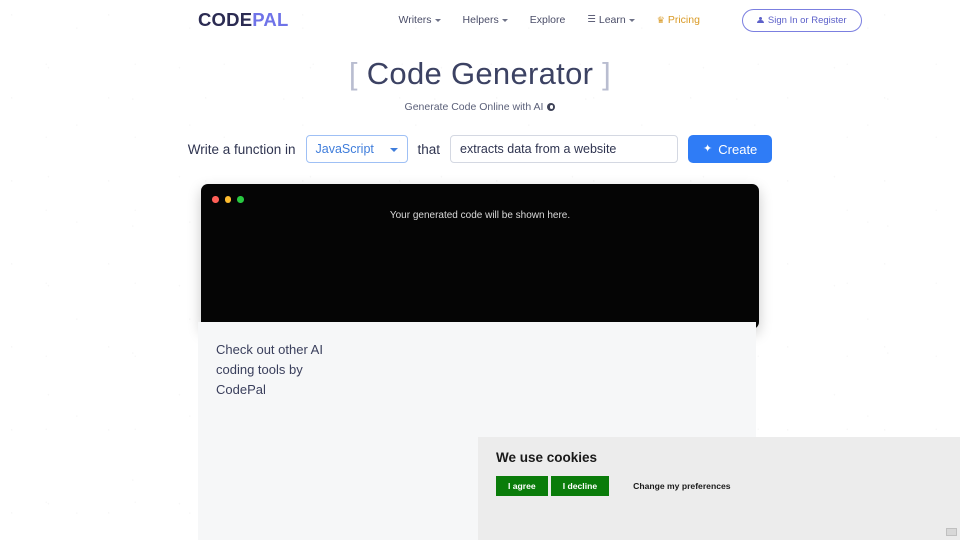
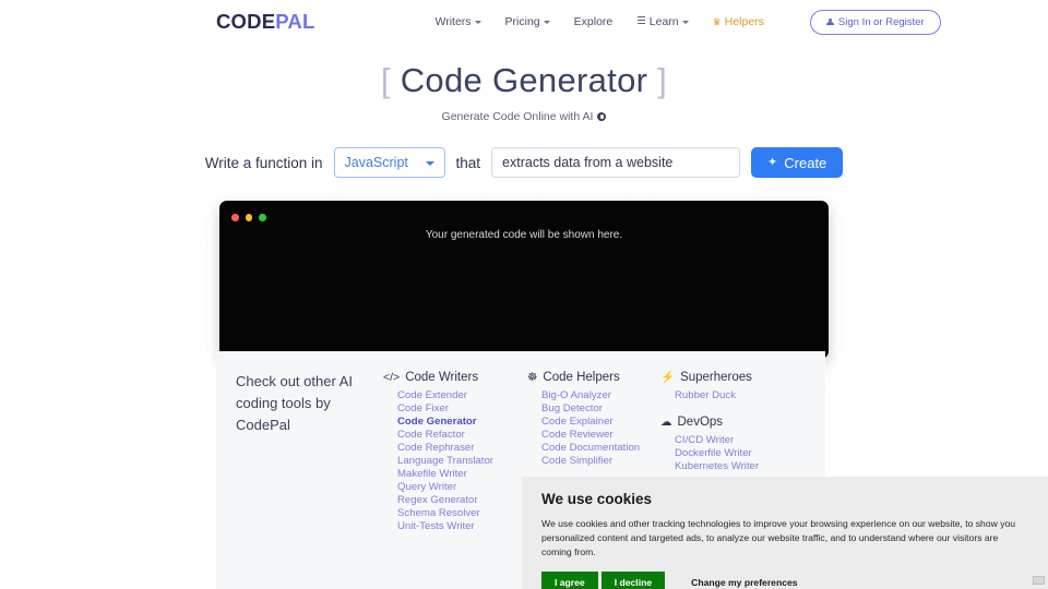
  CODEPAL
  Writers
- Helpers
+ Pricing
  Explore
  ☰
  Learn
  ♛
- Pricing
+ Helpers
  Sign In or Register
  [ Code Generator ]
  Generate Code Online with AI
  Write a function in
  JavaScript
  that
  extracts data from a website
  ✦
  Create
  Your generated code will be shown here.
  Check out other AI coding tools by CodePal
+ </>
+ Code Writers
+ Code Extender
+ Code Fixer
+ Code Generator
+ Code Refactor
+ Code Rephraser
+ Language Translator
+ Makefile Writer
+ Query Writer
+ Regex Generator
+ Schema Resolver
+ Unit-Tests Writer
+ ☸
+ Code Helpers
+ Big-O Analyzer
+ Bug Detector
+ Code Explainer
+ Code Reviewer
+ Code Documentation
+ Code Simplifier
+ ⚡
+ Superheroes
+ Rubber Duck
+ ☁
+ DevOps
+ CI/CD Writer
+ Dockerfile Writer
+ Kubernetes Writer
  We use cookies
+ We use cookies and other tracking technologies to improve your browsing experience on our website, to show you personalized content and targeted ads, to analyze our website traffic, and to understand where our visitors are coming from.
  I agree
  I decline
  Change my preferences
